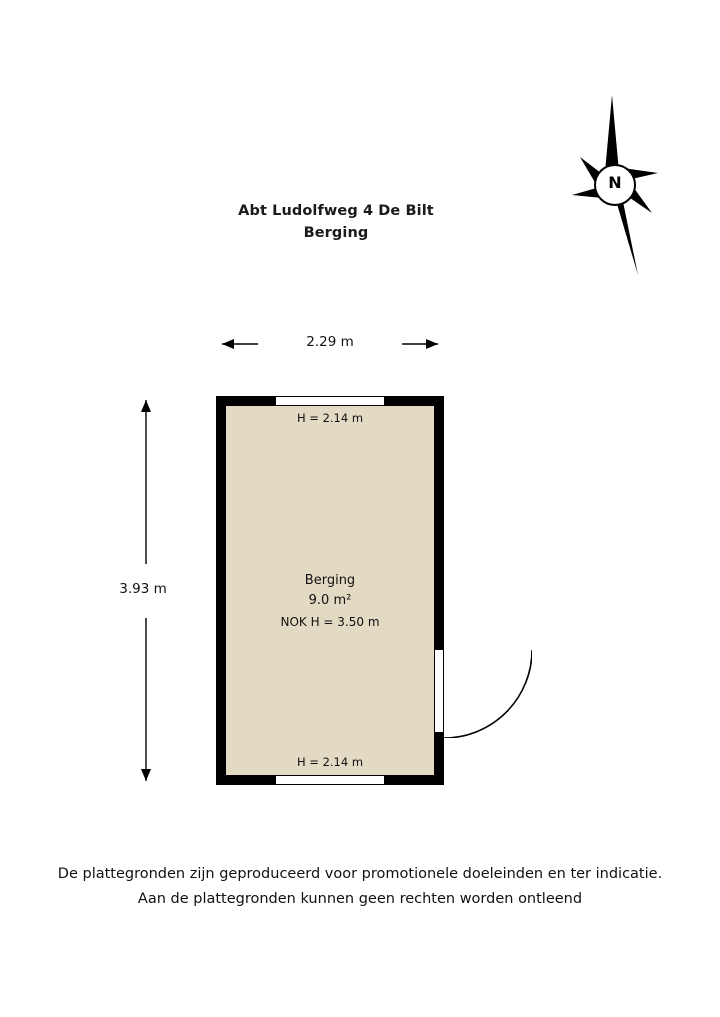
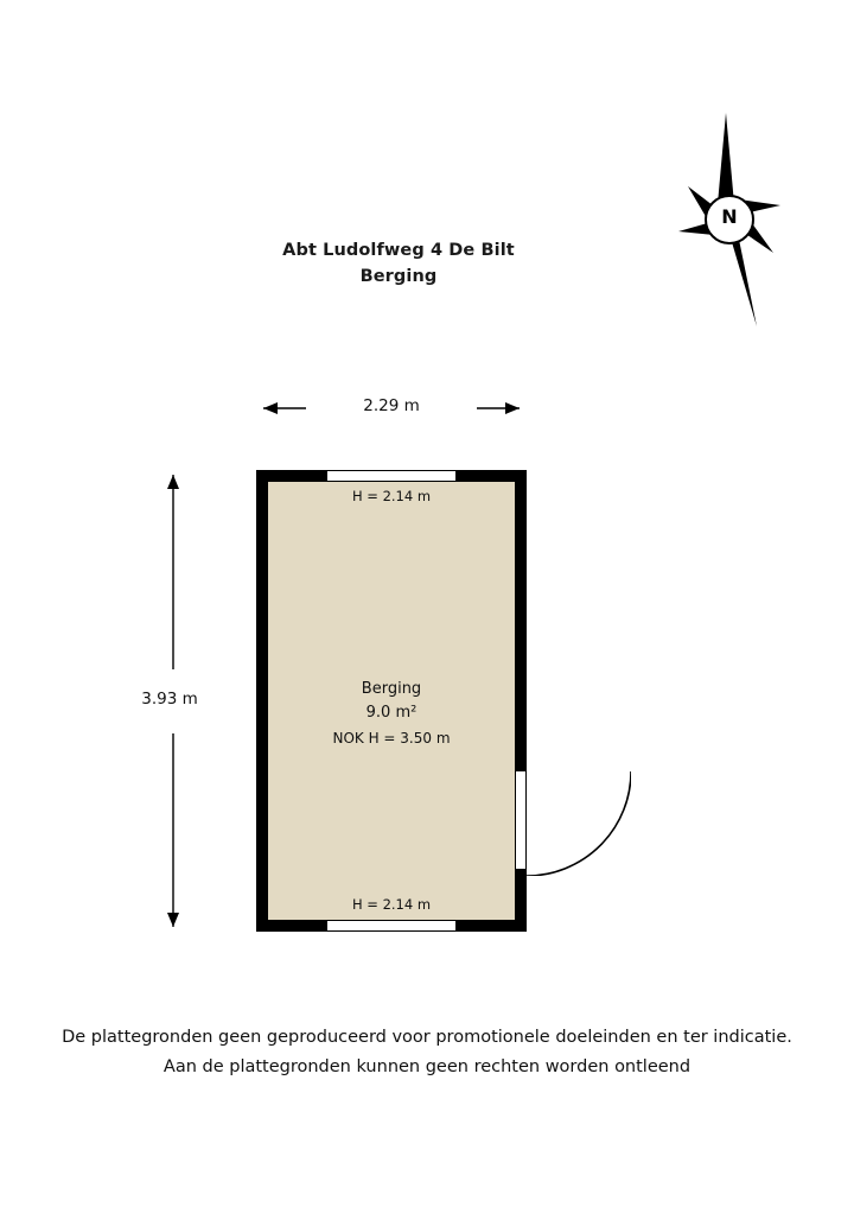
  Abt Ludolfweg 4 De Bilt
  Berging
  N
  H = 2.14 m
  H = 2.14 m
  Berging
  9.0 m²
  NOK H = 3.50 m
  2.29 m
  3.93 m
- De plattegronden zijn geproduceerd voor promotionele doeleinden en ter indicatie.
+ De plattegronden geen geproduceerd voor promotionele doeleinden en ter indicatie.
  Aan de plattegronden kunnen geen rechten worden ontleend
